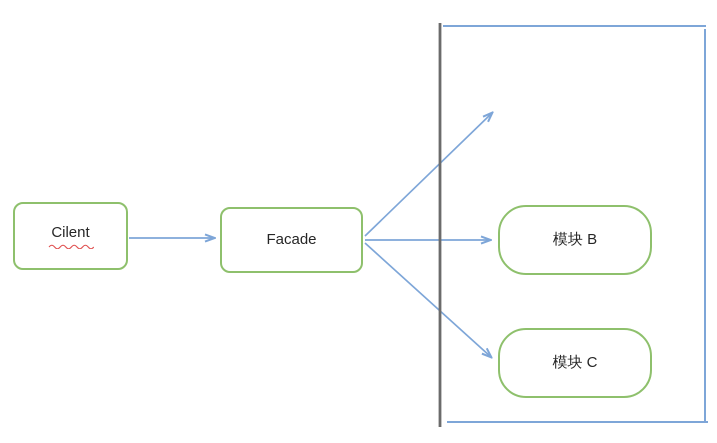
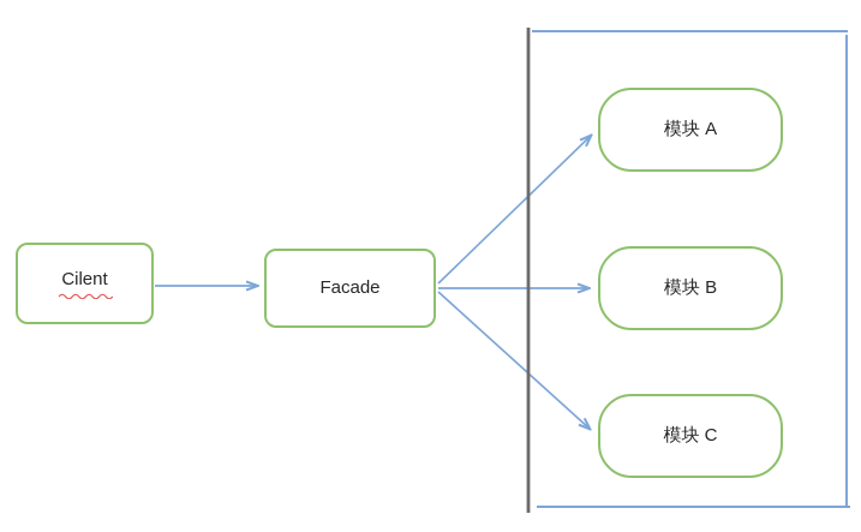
  Cilent
  Facade
+ 模块 A
  模块 B
  模块 C
